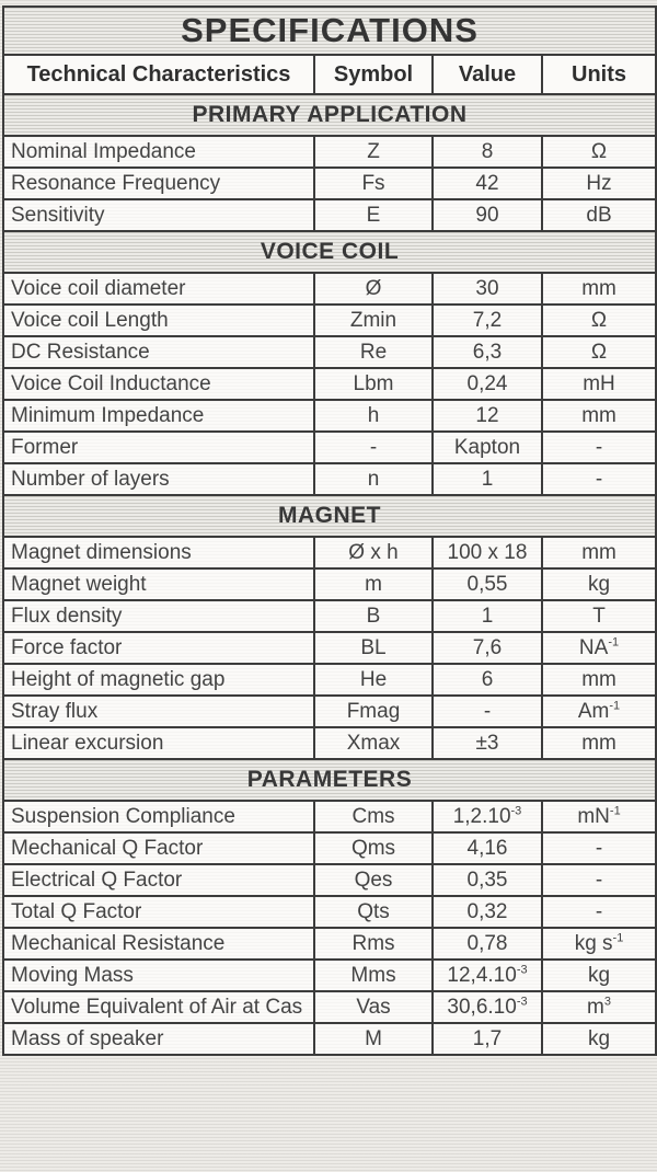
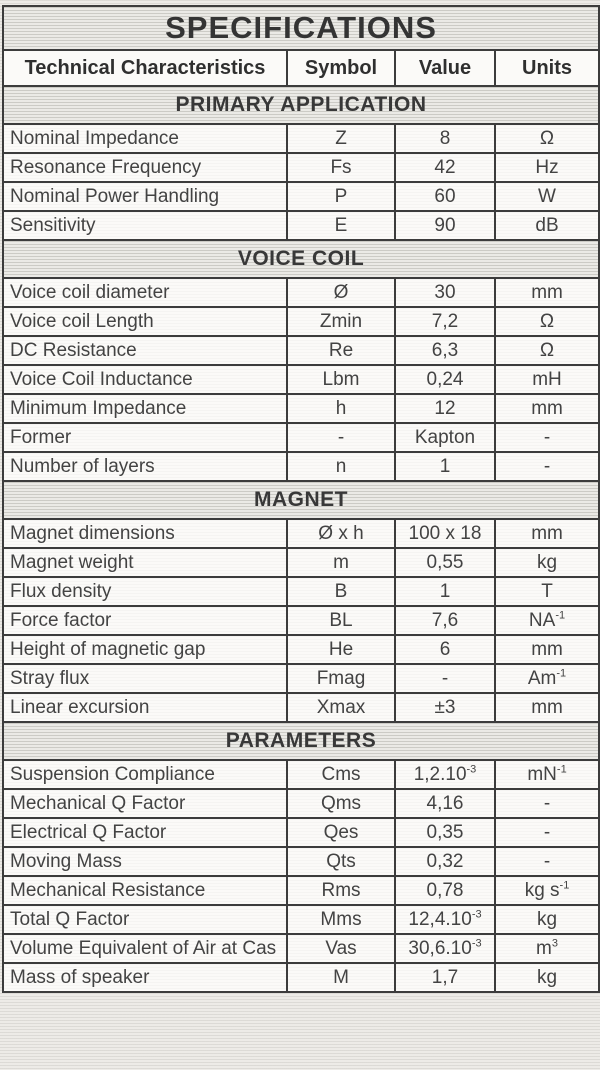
  SPECIFICATIONS
  Technical Characteristics	Symbol	Value	Units
  PRIMARY APPLICATION
  Nominal Impedance	Z	8	Ω
  Resonance Frequency	Fs	42	Hz
+ Nominal Power Handling	P	60	W
  Sensitivity	E	90	dB
  VOICE COIL
  Voice coil diameter	Ø	30	mm
  Voice coil Length	Zmin	7,2	Ω
  DC Resistance	Re	6,3	Ω
  Voice Coil Inductance	Lbm	0,24	mH
  Minimum Impedance	h	12	mm
  Former	-	Kapton	-
  Number of layers	n	1	-
  MAGNET
  Magnet dimensions	Ø x h	100 x 18	mm
  Magnet weight	m	0,55	kg
  Flux density	B	1	T
  Force factor	BL	7,6	NA-1
  Height of magnetic gap	He	6	mm
  Stray flux	Fmag	-	Am-1
  Linear excursion	Xmax	±3	mm
  PARAMETERS
  Suspension Compliance	Cms	1,2.10-3	mN-1
  Mechanical Q Factor	Qms	4,16	-
  Electrical Q Factor	Qes	0,35	-
- Total Q Factor	Qts	0,32	-
+ Moving Mass	Qts	0,32	-
  Mechanical Resistance	Rms	0,78	kg s-1
- Moving Mass	Mms	12,4.10-3	kg
+ Total Q Factor	Mms	12,4.10-3	kg
  Volume Equivalent of Air at Cas	Vas	30,6.10-3	m3
  Mass of speaker	M	1,7	kg
